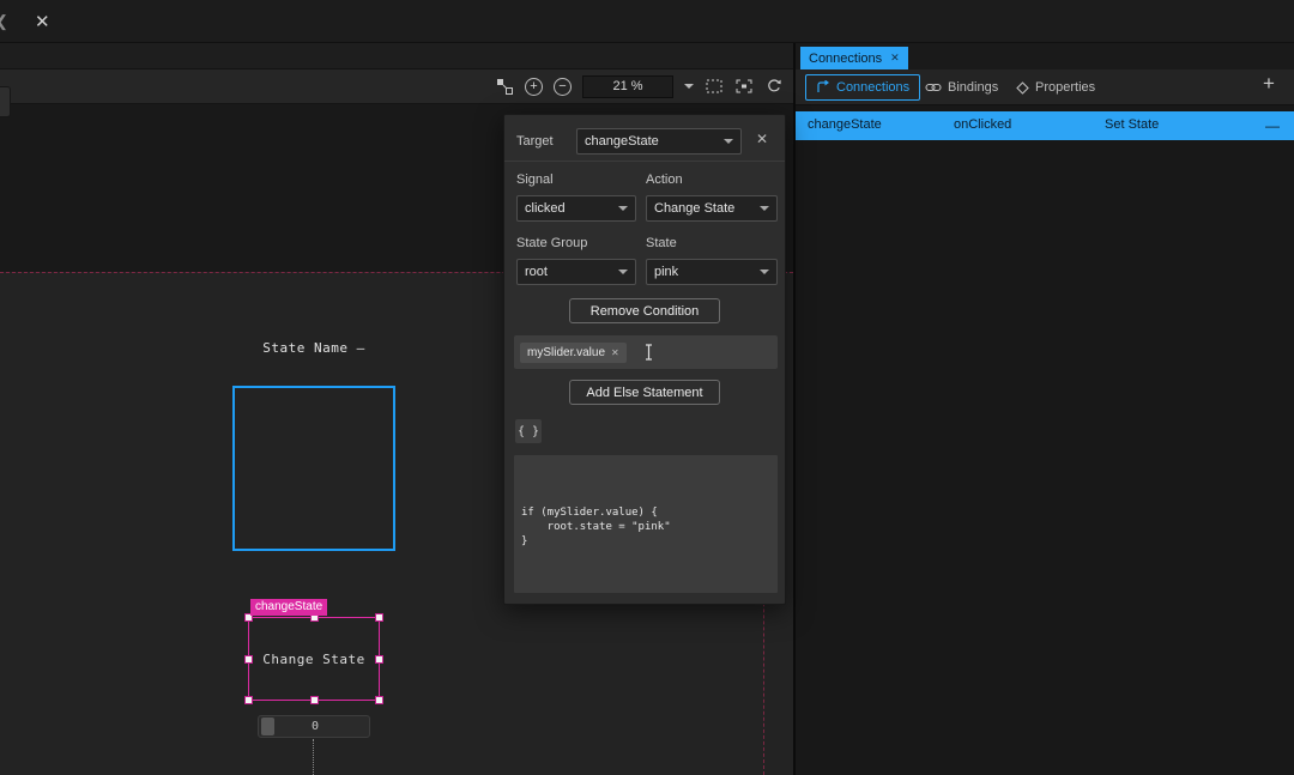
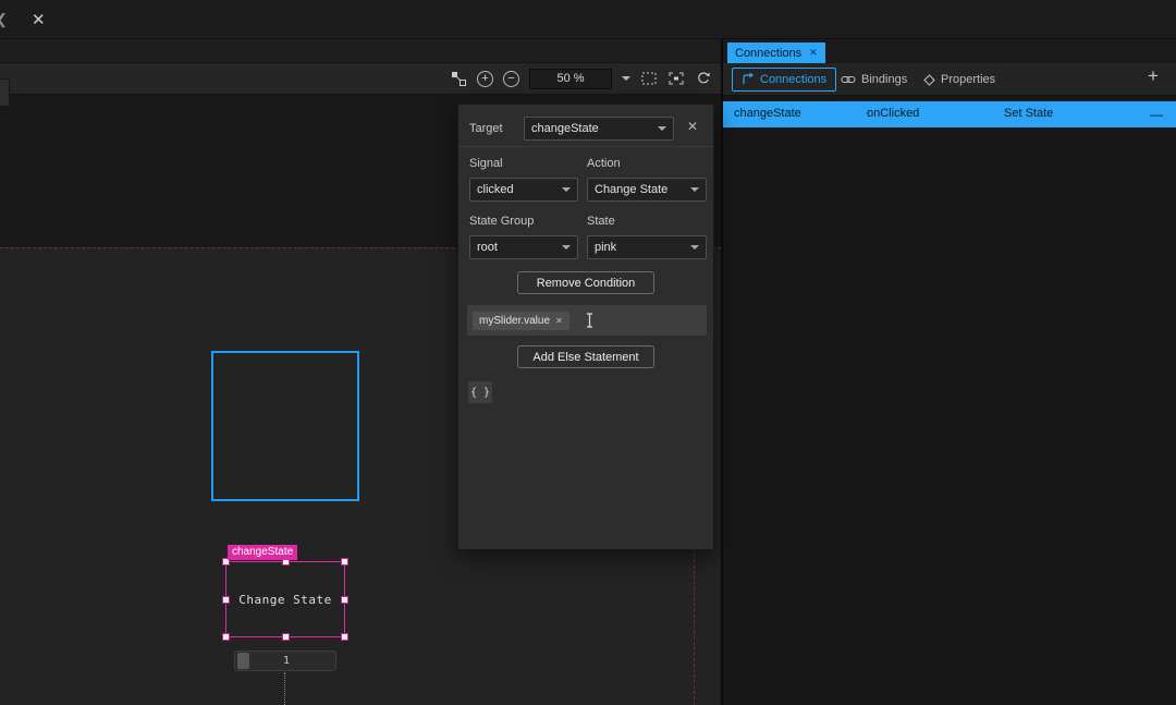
  ❮
  ✕
  +
  −
- 21 %
+ 50 %
- State Name —
  changeState
  Change State
- 0
+ 1
  Target
  changeState
  ✕
  Signal
  Action
  clicked
  Change State
  State Group
  State
  root
  pink
  Remove Condition
  mySlider.value
  ✕
  Add Else Statement
  { }
- if (mySlider.value) {
- root.state = "pink"
- }
  Connections
  ✕
  Connections
  Bindings
  Properties
  +
  changeState
  onClicked
  Set State
  —
